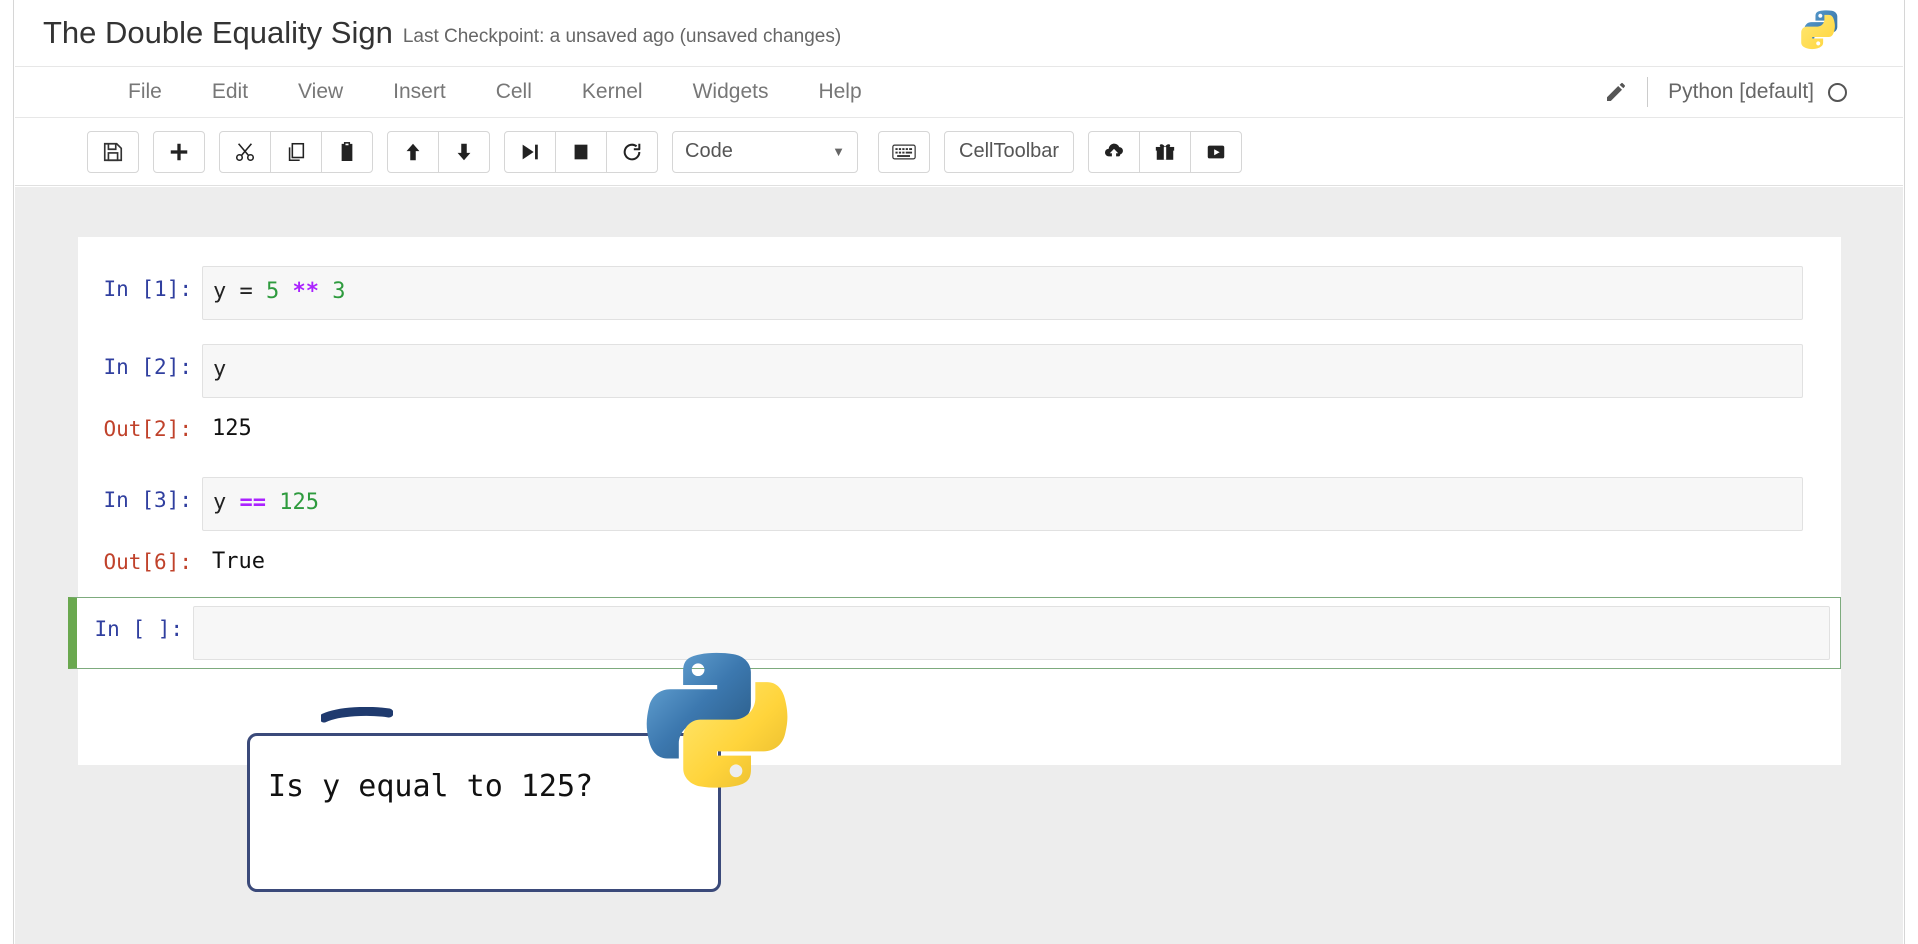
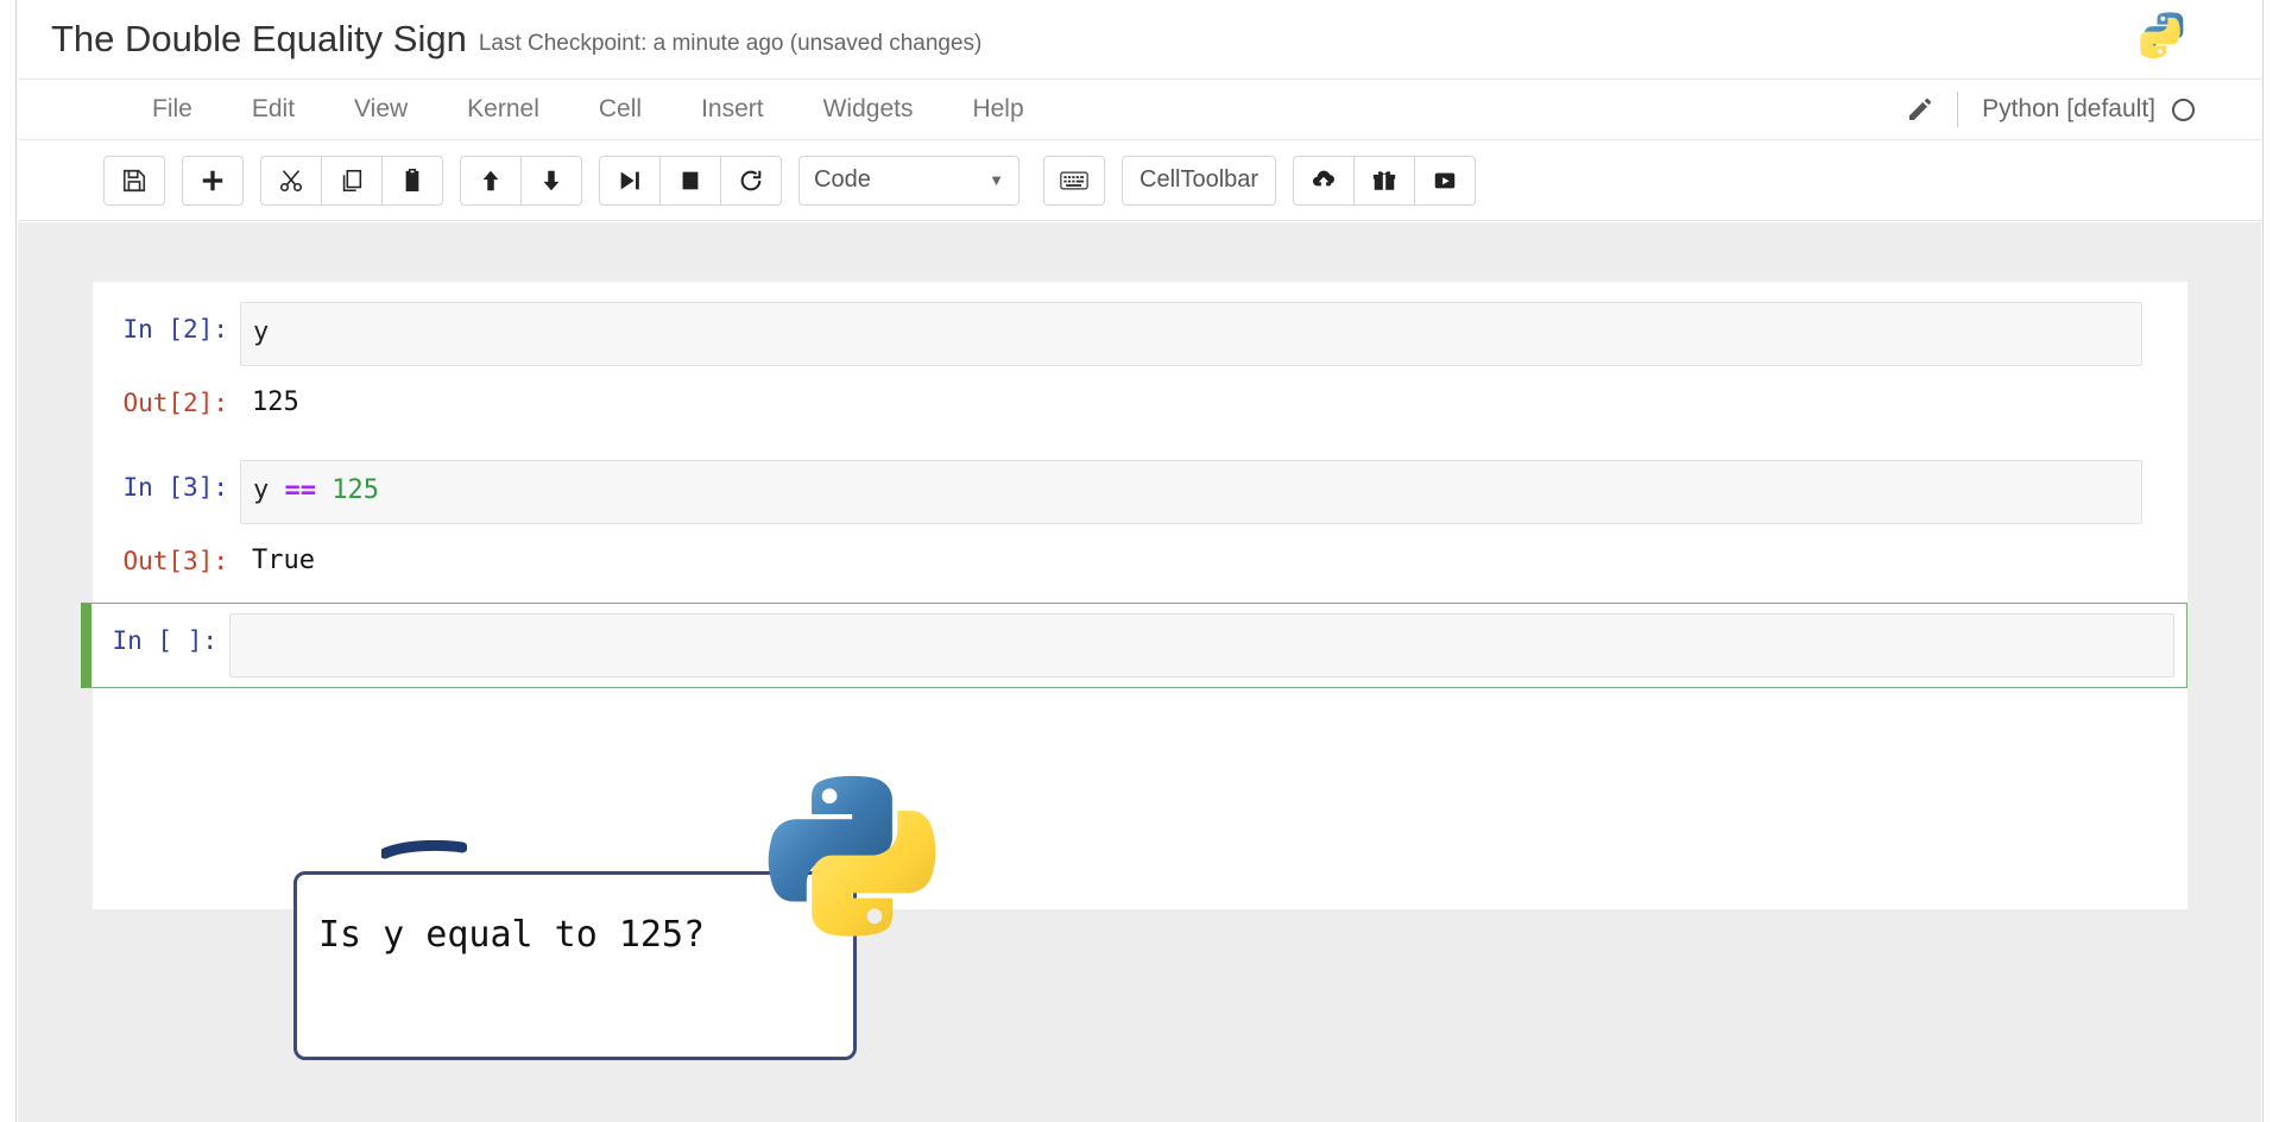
  The Double Equality Sign
- Last Checkpoint: a unsaved ago (unsaved changes)
+ Last Checkpoint: a minute ago (unsaved changes)
  File
  Edit
  View
- Insert
+ Kernel
  Cell
- Kernel
+ Insert
  Widgets
  Help
  Python [default]
  Code
  ▼
  CellToolbar
- In [1]:
- y = 5 ** 3
  In [2]:
  y
  Out[2]:
  125
  In [3]:
  y == 125
- Out[6]:
+ Out[3]:
  True
  In [ ]:
  Is y equal to 125?
